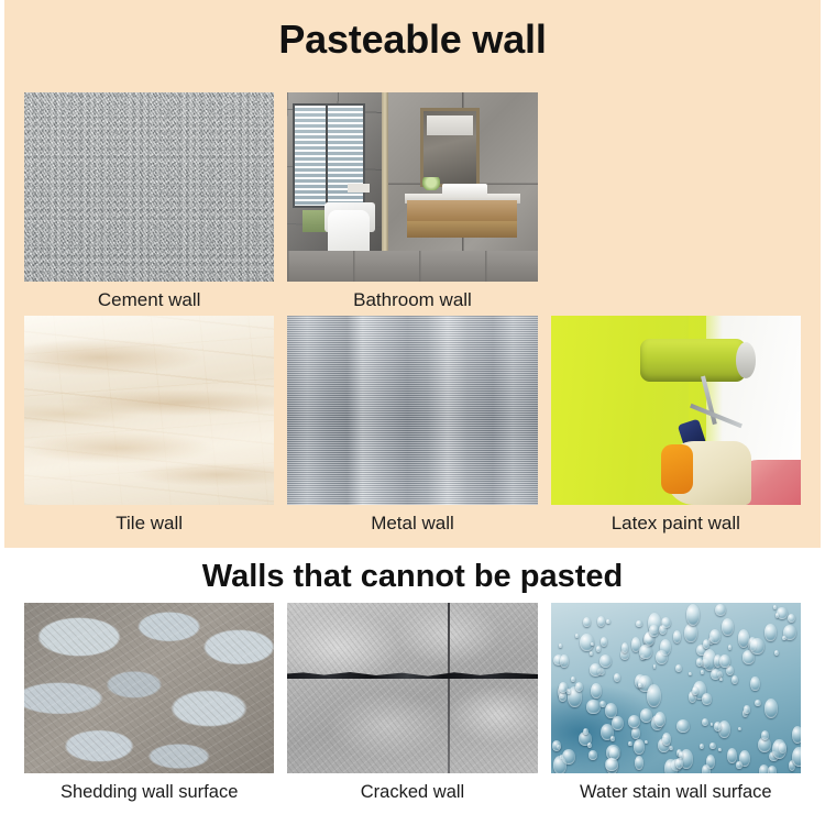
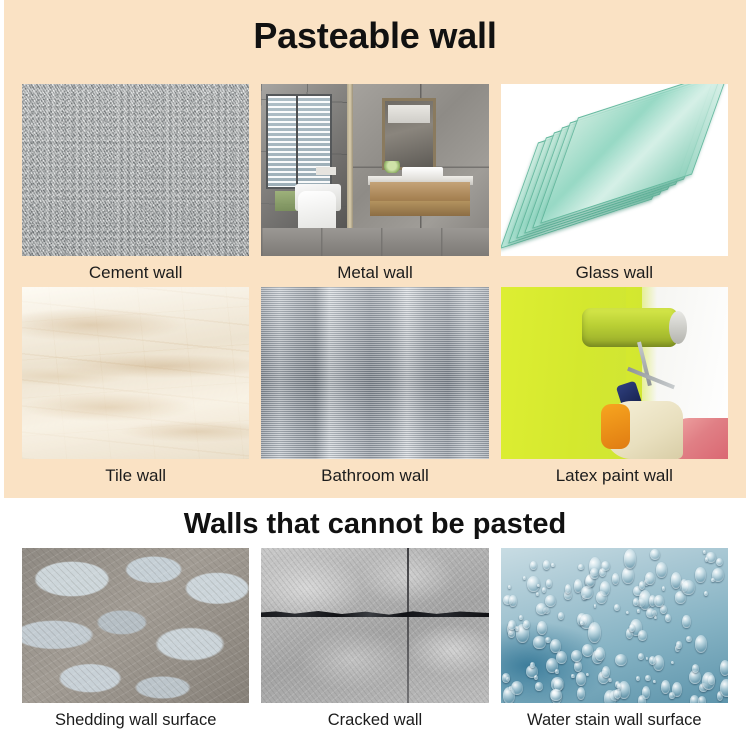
  Pasteable wall
  Cement wall
- Bathroom wall
+ Metal wall
+ Glass wall
  Tile wall
- Metal wall
+ Bathroom wall
  Latex paint wall
  Walls that cannot be pasted
  Shedding wall surface
  Cracked wall
  Water stain wall surface
